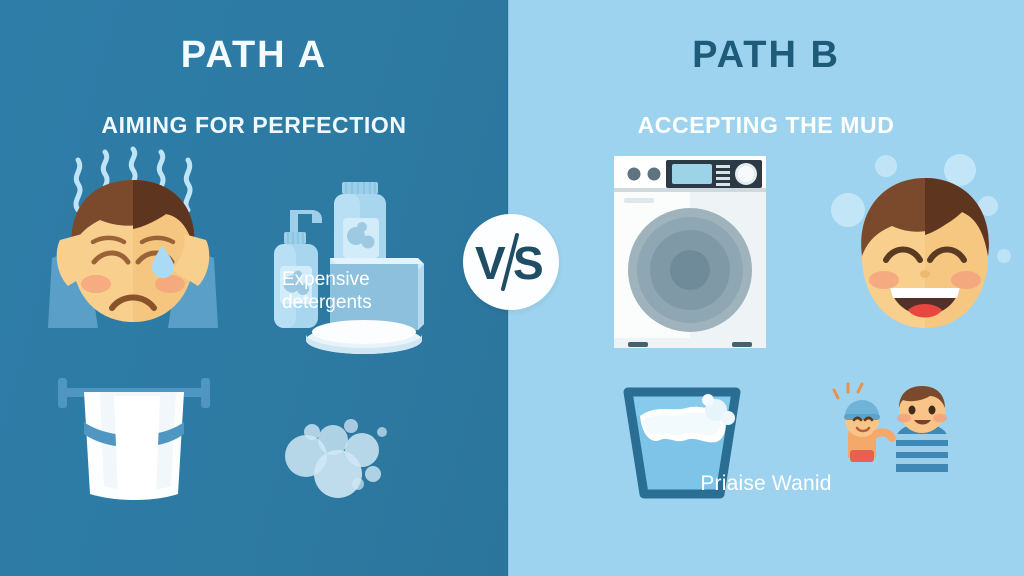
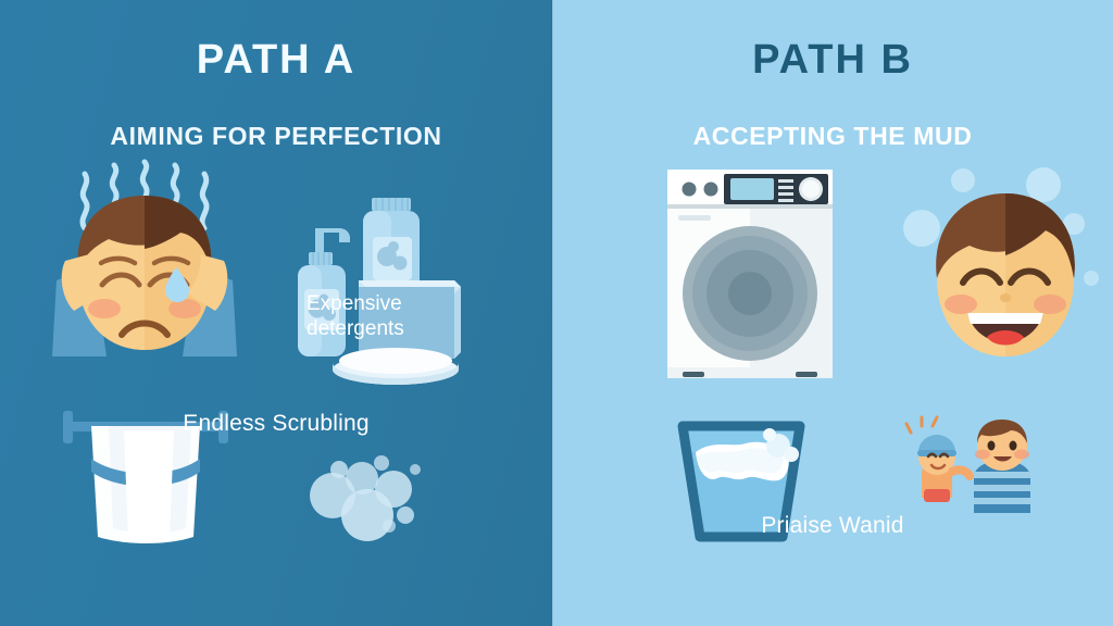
  PATH A
  AIMING FOR PERFECTION
  Expensive
  detergents
+ Endless Scrubling
  PATH B
  ACCEPTING THE MUD
  Priaise Wanid
- V
- S
